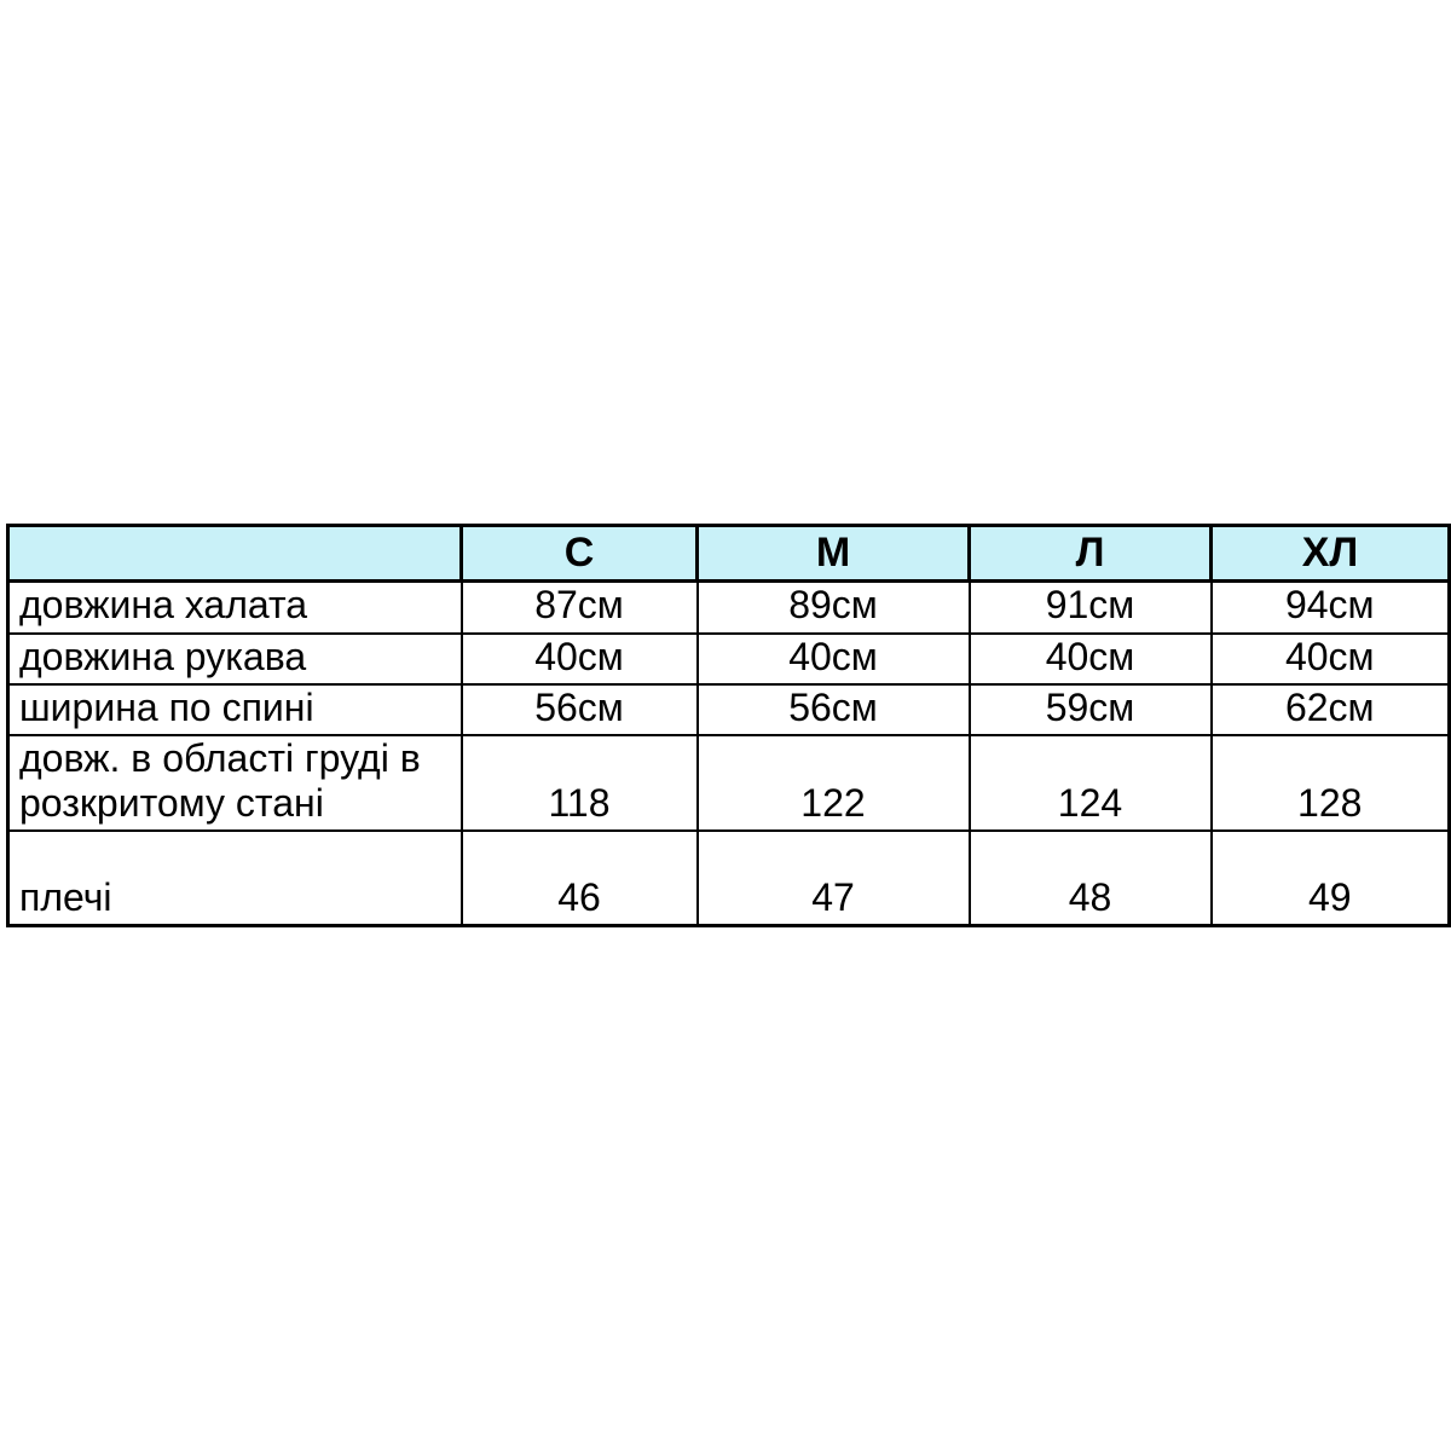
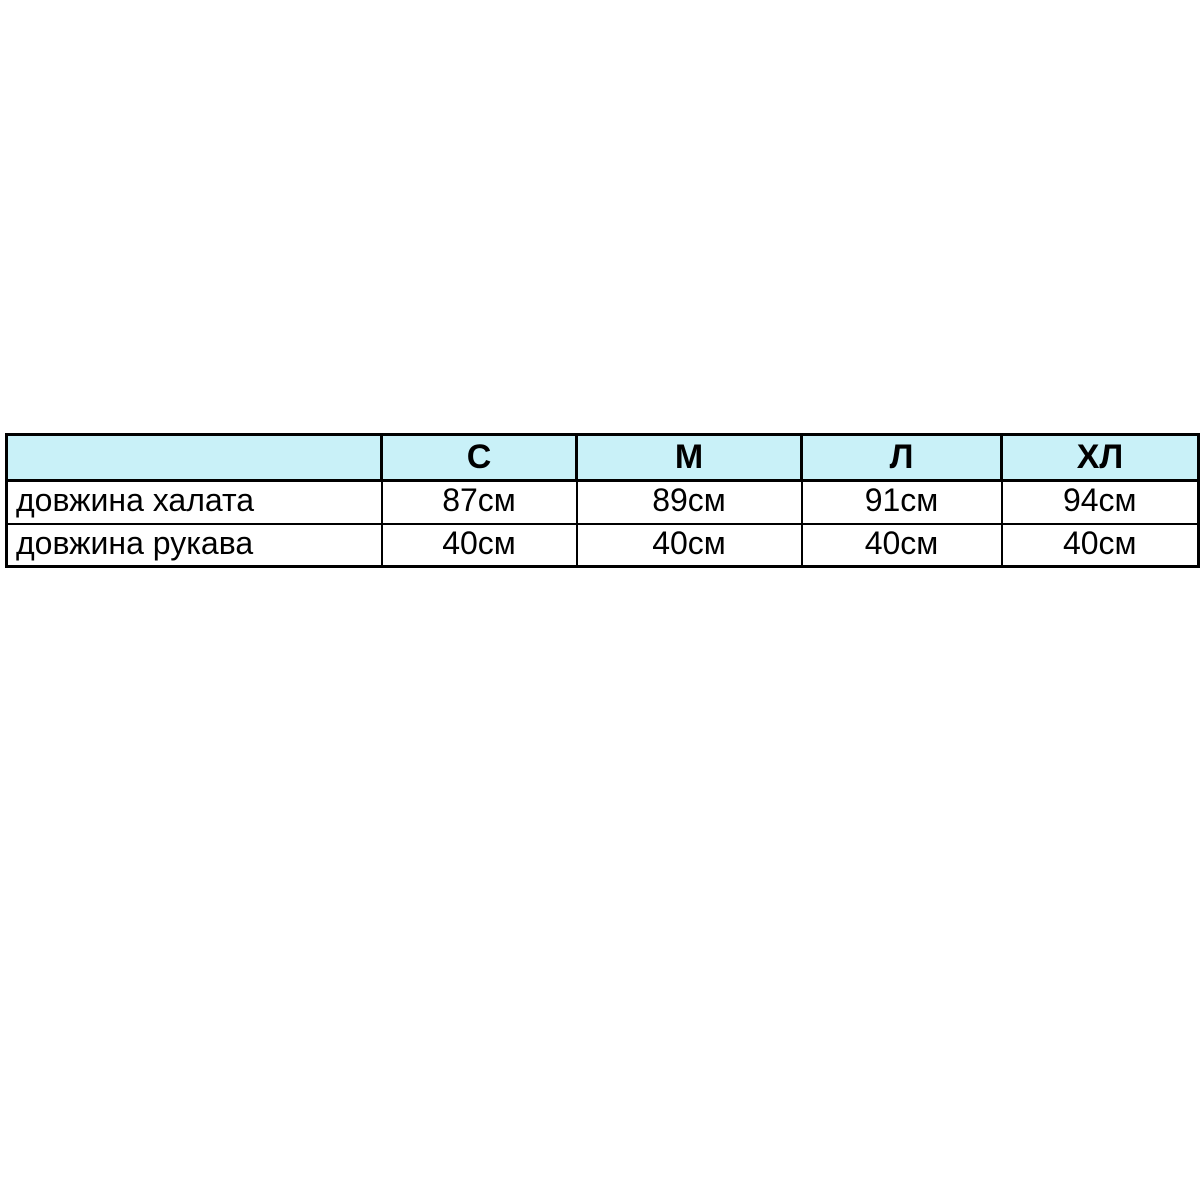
  	С	М	Л	ХЛ
  довжина халата	87см	89см	91см	94см
  довжина рукава	40см	40см	40см	40см
- ширина по спині	56см	56см	59см	62см
- довж. в області груді в розкритому стані	118	122	124	128
- плечі	46	47	48	49
